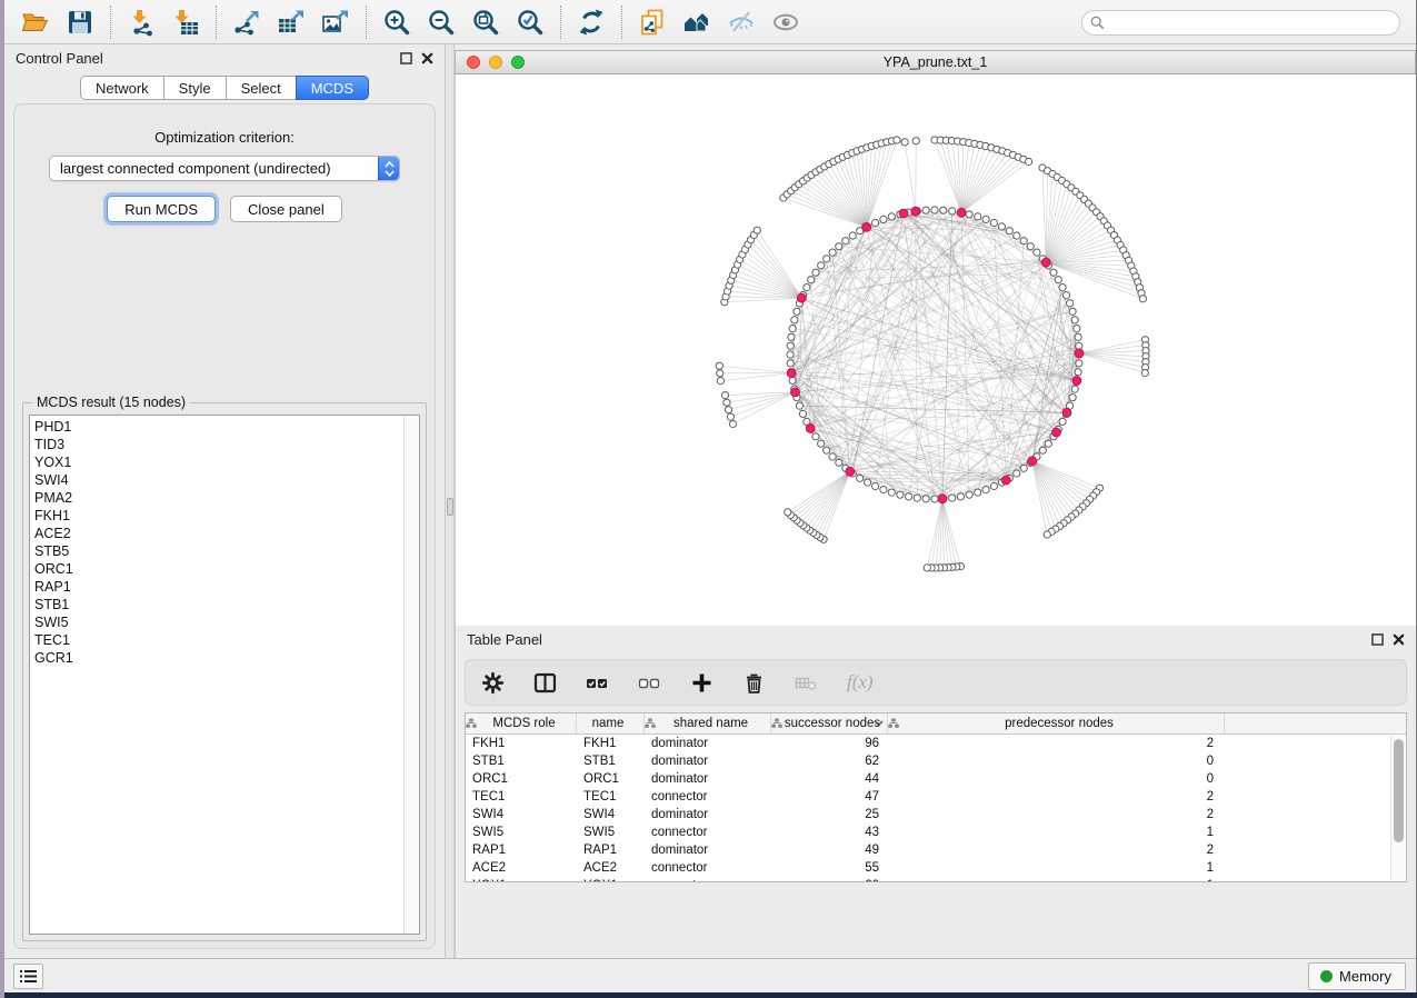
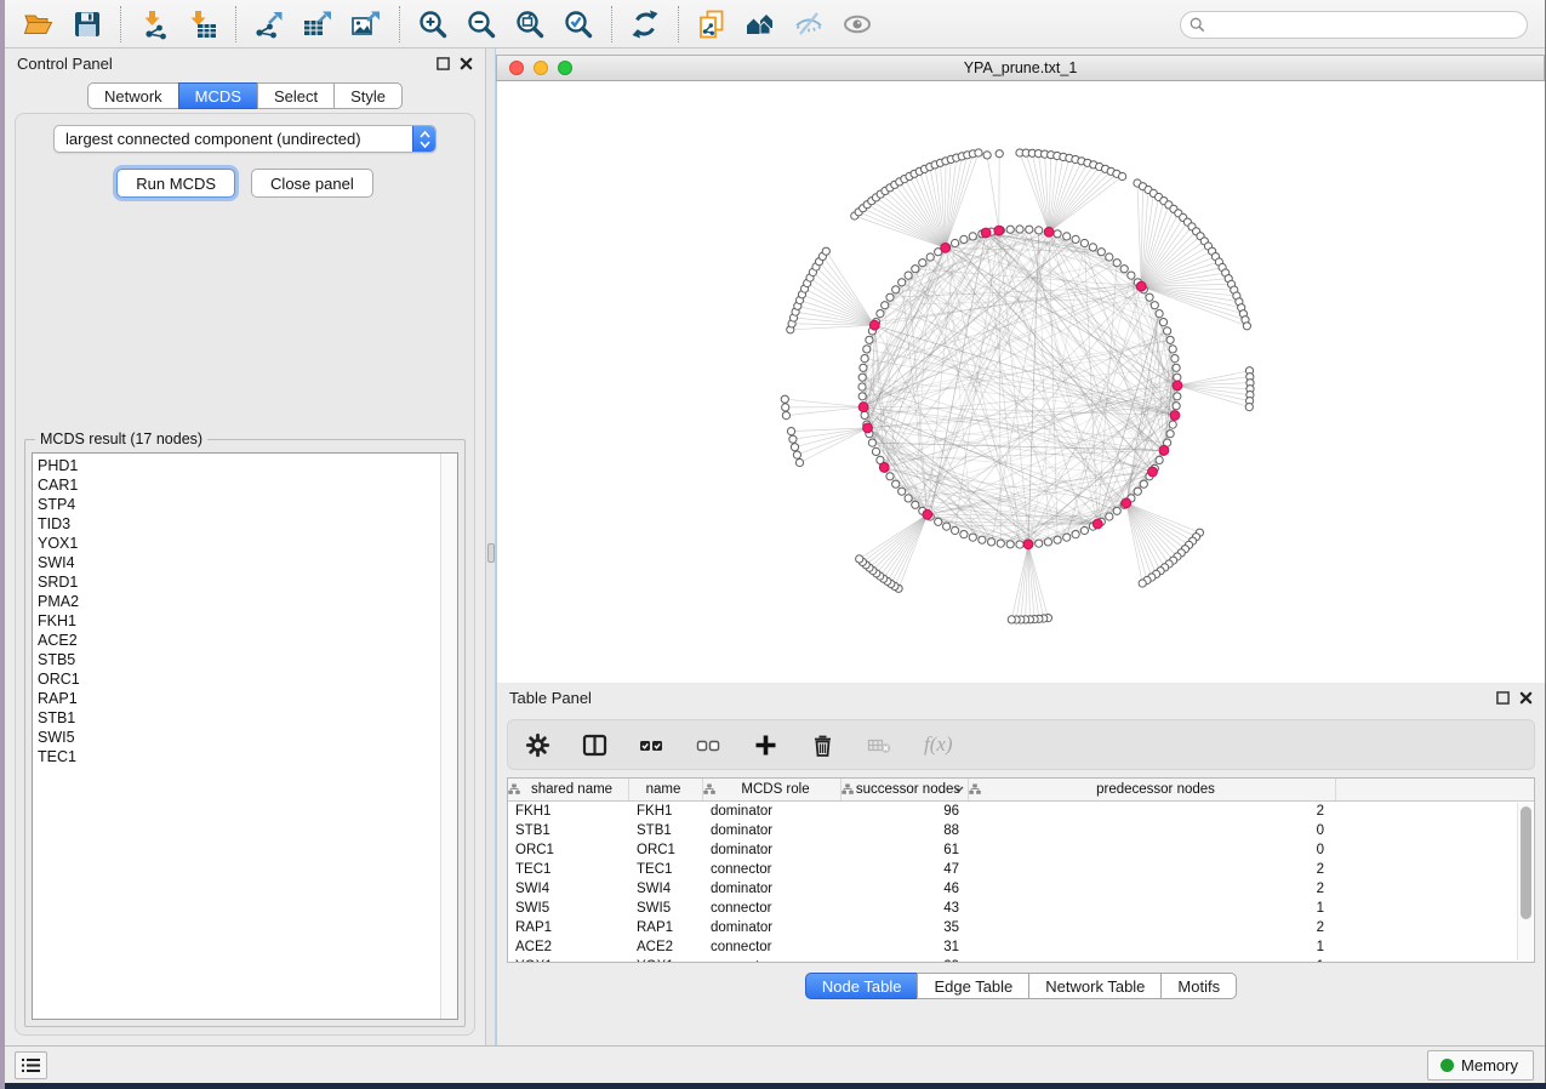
  Control Panel
  Network
- Style
+ MCDS
  Select
- MCDS
+ Style
- Optimization criterion:
  largest connected component (undirected)
  Run MCDS
  Close panel
- MCDS result (15 nodes)
+ MCDS result (17 nodes)
  PHD1
+ CAR1
+ STP4
  TID3
  YOX1
  SWI4
+ SRD1
  PMA2
  FKH1
  ACE2
  STB5
  ORC1
  RAP1
  STB1
  SWI5
  TEC1
- GCR1
  YPA_prune.txt_1
  Table Panel
  f(x)
- MCDS role
+ shared name
  name
- shared name
+ MCDS role
  successor node
  predecessor nodes
  FKH1
  FKH1
  dominator
  96
  2
  STB1
  STB1
  dominator
- 62
+ 88
  0
  ORC1
  ORC1
  dominator
- 44
+ 61
  0
  TEC1
  TEC1
  connector
  47
  2
  SWI4
  SWI4
  dominator
- 25
+ 46
  2
  SWI5
  SWI5
  connector
  43
  1
  RAP1
  RAP1
  dominator
- 49
+ 35
  2
  ACE2
  ACE2
  connector
- 55
+ 31
  1
+ Node Table
+ Edge Table
+ Network Table
+ Motifs
  Memory
